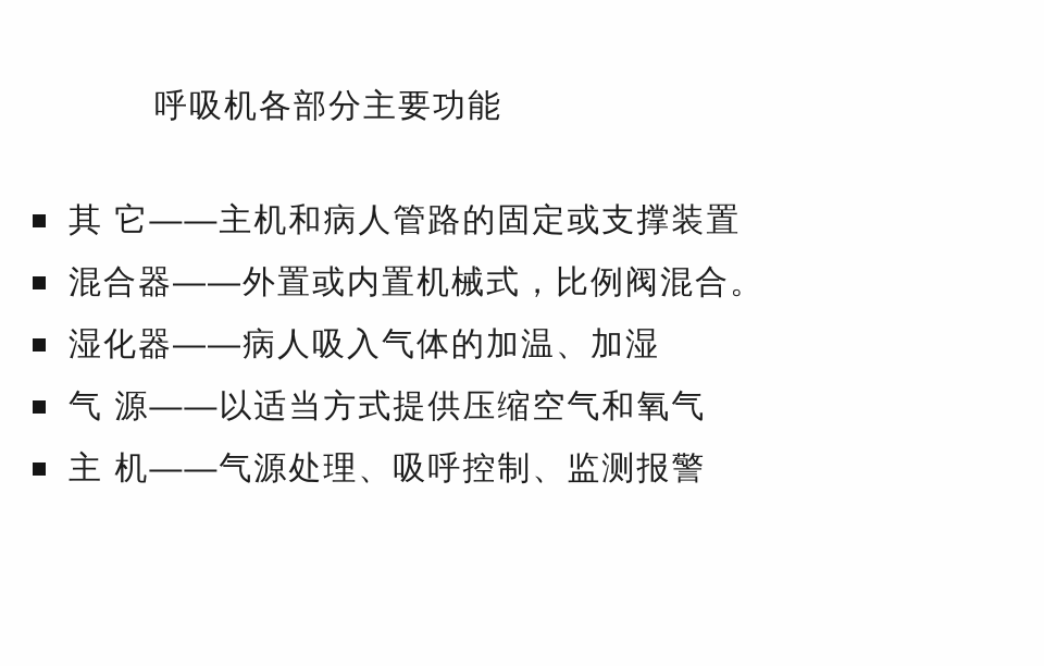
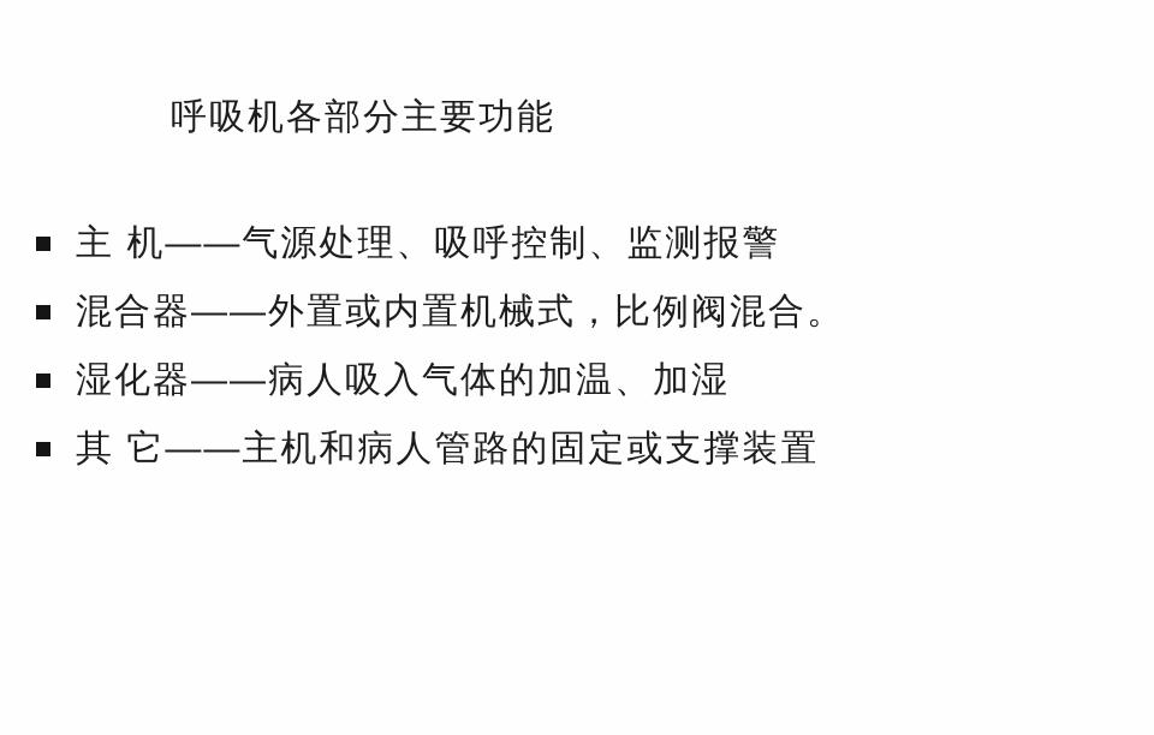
  呼吸机各部分主要功能
- 其 它——主机和病人管路的固定或支撑装置
+ 主 机——气源处理、吸呼控制、监测报警
  混合器——外置或内置机械式，比例阀混合。
  湿化器——病人吸入气体的加温、加湿
- 气 源——以适当方式提供压缩空气和氧气
- 主 机——气源处理、吸呼控制、监测报警
+ 其 它——主机和病人管路的固定或支撑装置
